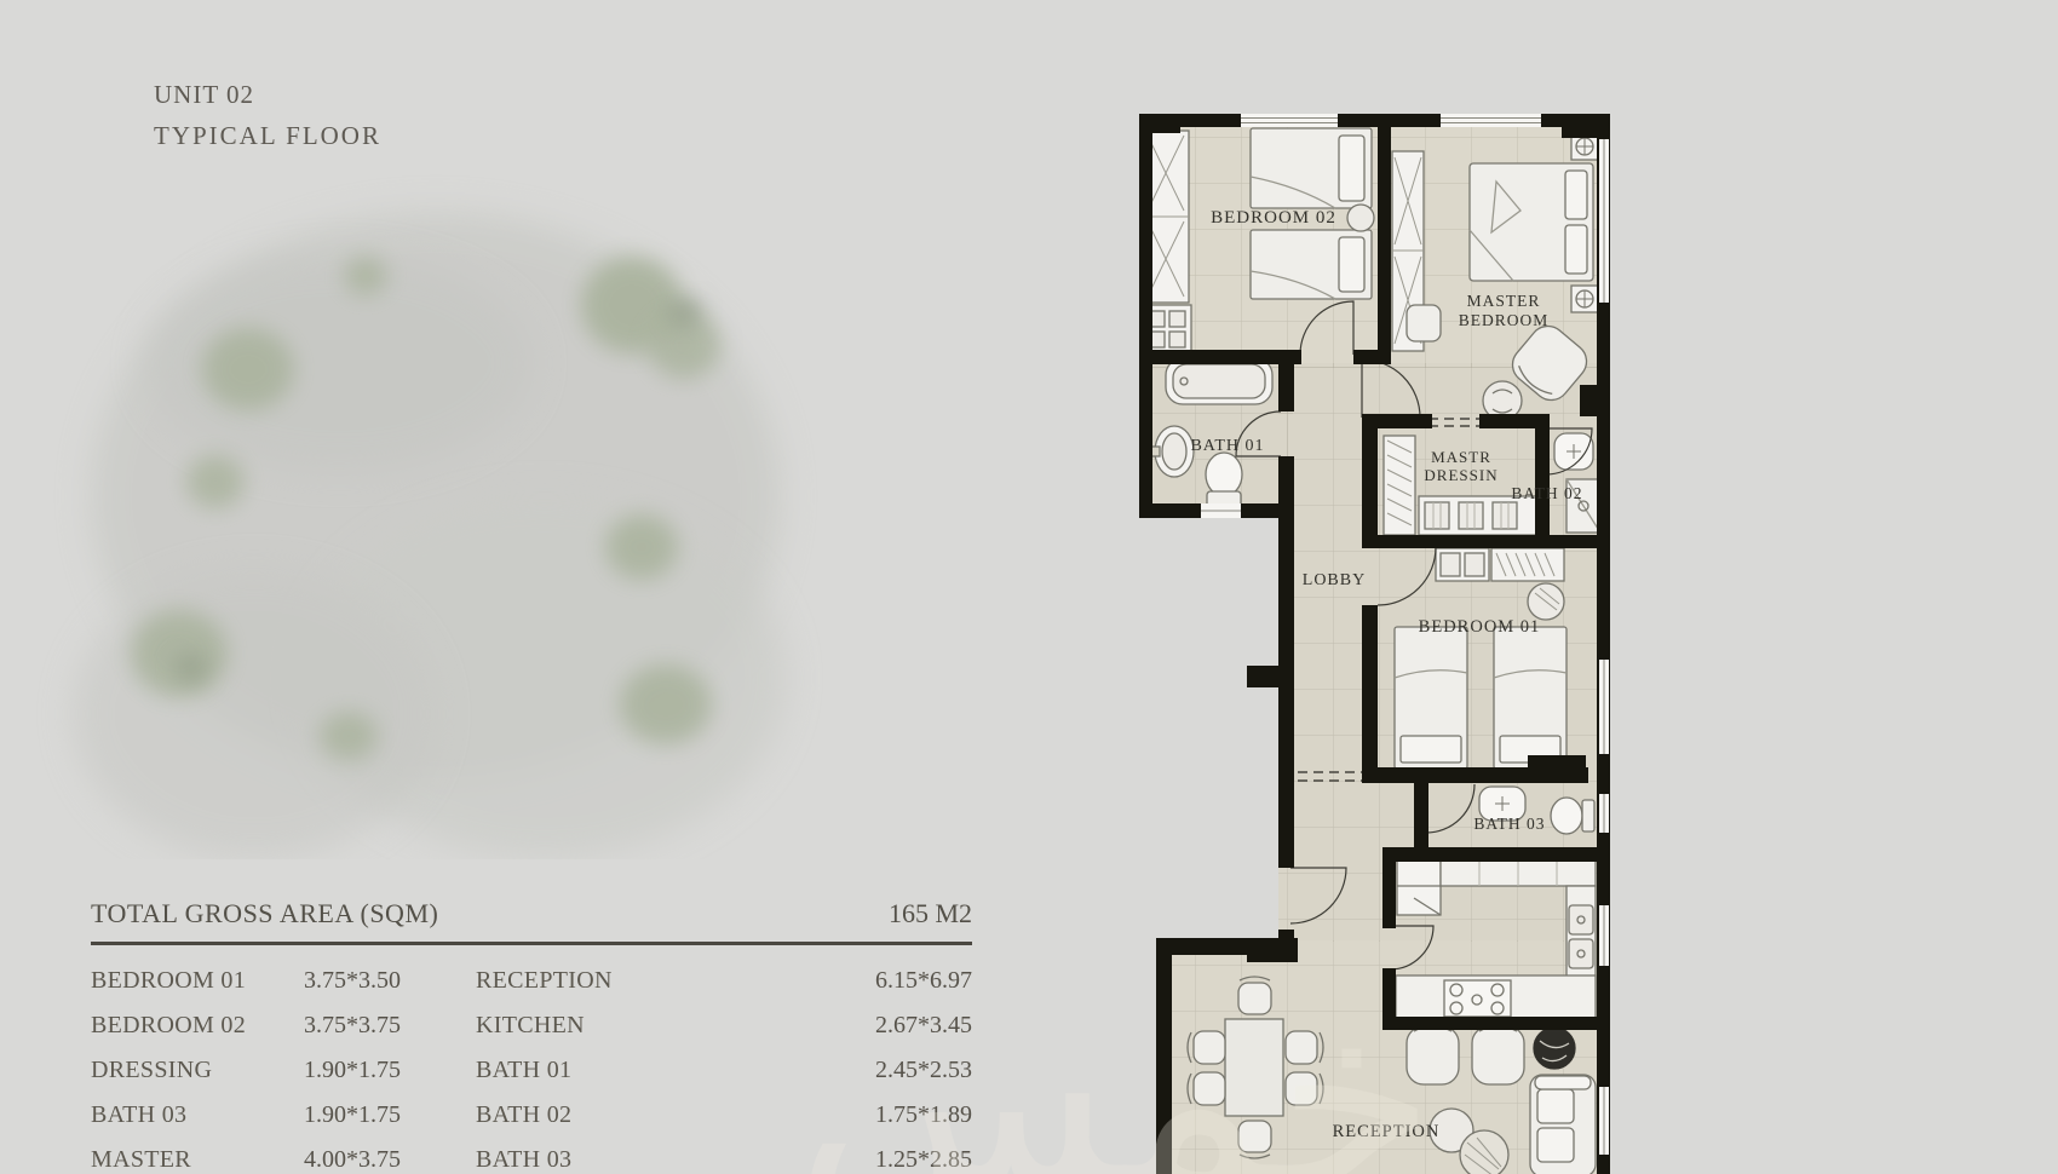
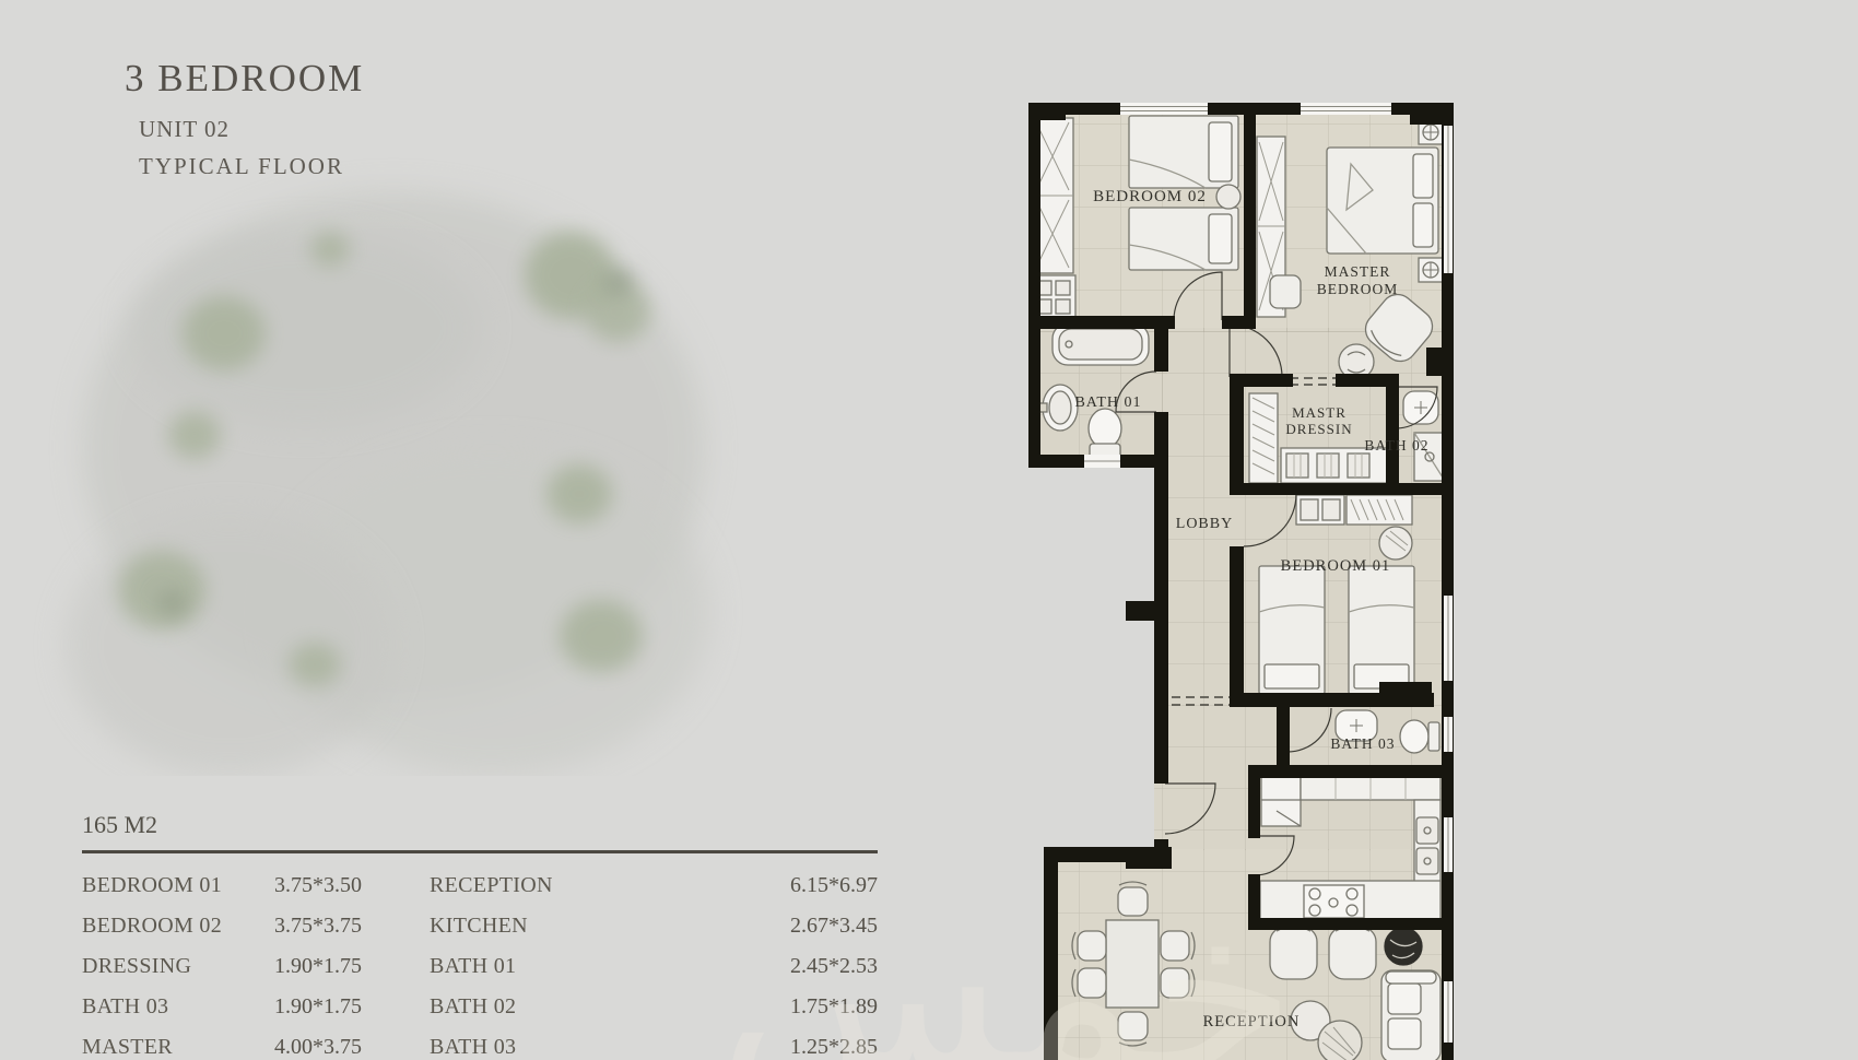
+ 3 BEDROOM
  UNIT 02
  TYPICAL FLOOR
- TOTAL GROSS AREA (SQM)
  165 M2
  BEDROOM 01
  3.75*3.50
  BEDROOM 02
  3.75*3.75
  DRESSING
  1.90*1.75
  BATH 03
  1.90*1.75
  4.00*3.75
  RECEPTION
  6.15*6.97
  KITCHEN
  2.67*3.45
  BATH 01
  2.45*2.53
  BATH 02
  1.75*1.89
  BATH 03
  1.25*2.85
  BEDROOM 02
  MASTER
  BEDROOM
  BATH 01
  MASTR
  DRESSIN
  BATH 02
  LOBBY
  BEDROOM 01
  BATH 03
  RECEPTION
  خمس
